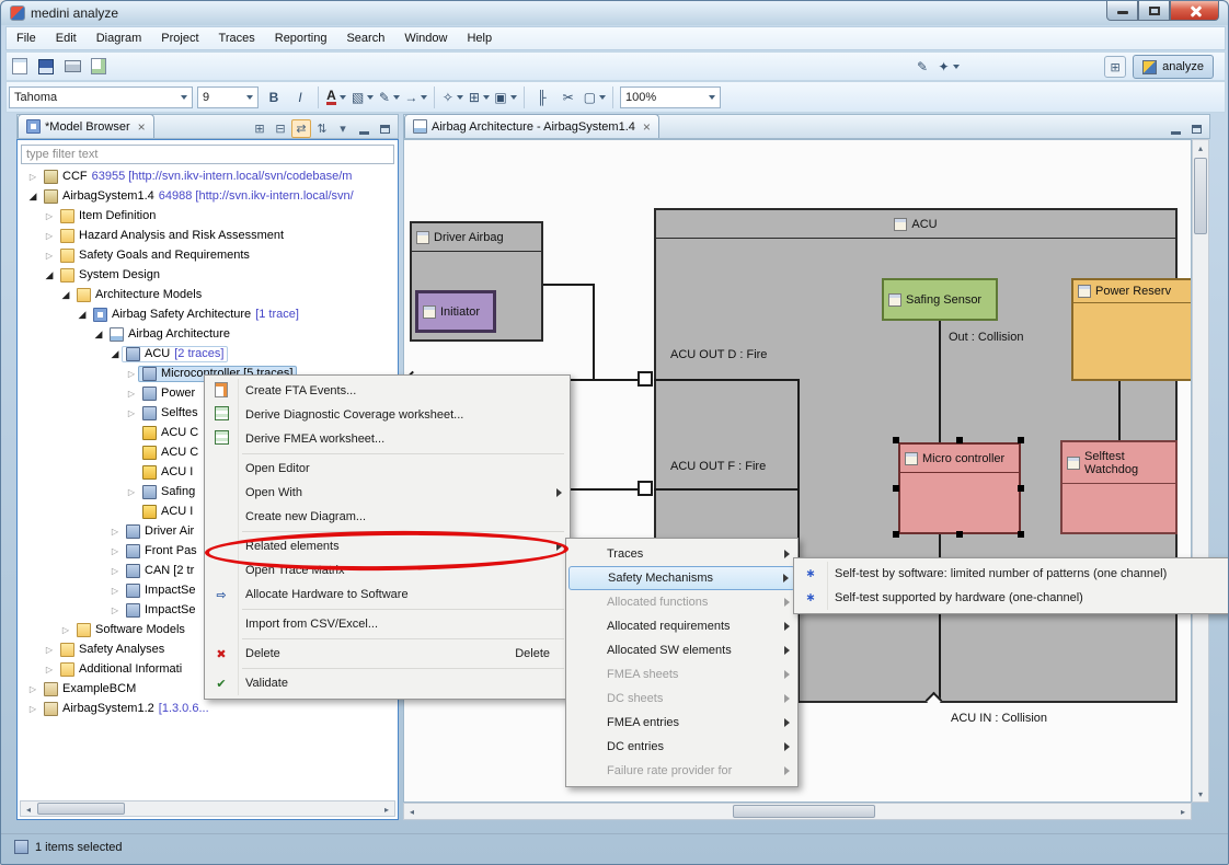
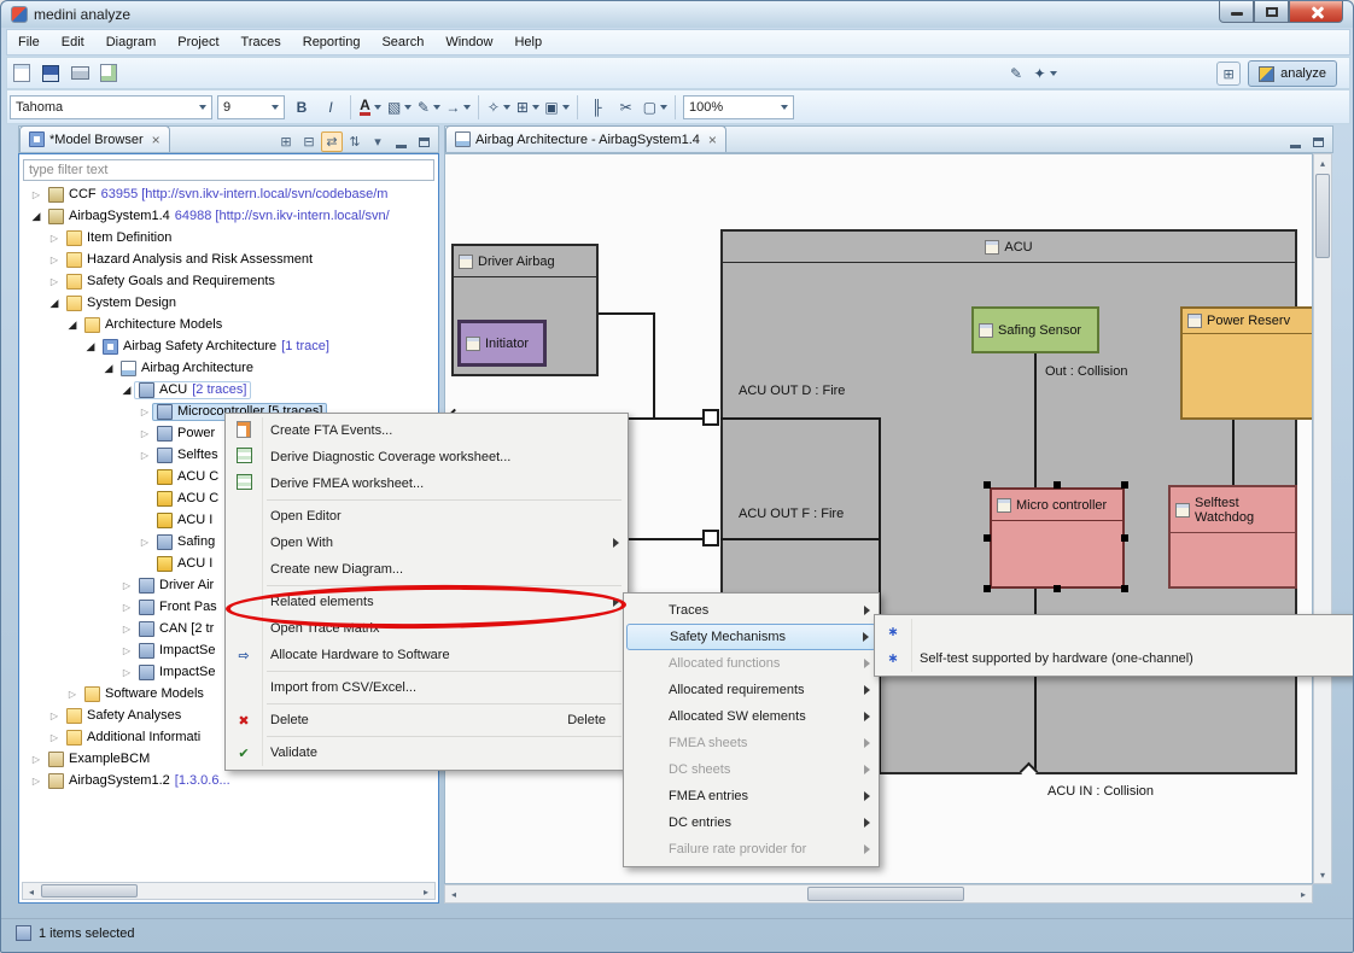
  medini analyze
  File
  Edit
  Diagram
  Project
  Traces
  Reporting
  Search
  Window
  Help
  ✎
  ✦
  ⊞
  analyze
  Tahoma
  9
  B
  I
  A
  ▧
  ✎
  →
  ✧
  ⊞
  ▣
  ╟
  ✂
  ▢
  100%
  *Model Browser
  ×
  ⊞
  ⊟
  ⇄
  ⇅
  ▾
  type filter text
  ▷
  CCF
  63955 [http://svn.ikv-intern.local/svn/codebase/m
  ◢
  AirbagSystem1.4
  64988 [http://svn.ikv-intern.local/svn/
  ▷
  Item Definition
  ▷
  Hazard Analysis and Risk Assessment
  ▷
  Safety Goals and Requirements
  ◢
  System Design
  ◢
  Architecture Models
  ◢
  Airbag Safety Architecture
  [1 trace]
  ◢
  Airbag Architecture
  ◢
  ACU
  [2 traces]
  ▷
  Microcontroller [5 traces]
  ▷
  Power
  ▷
  Selftes
  ACU C
  ACU C
  ACU I
  ▷
  Safing
  ACU I
  ▷
  Driver Air
  ▷
  Front Pas
  ▷
  CAN [2 tr
  ▷
  ImpactSe
  ▷
  ImpactSe
  ▷
  Software Models
  ▷
  Safety Analyses
  ▷
  Additional Informati
  ▷
  ExampleBCM
  ▷
  AirbagSystem1.2
  [1.3.0.6...
  ◂
  ▸
  Airbag Architecture - AirbagSystem1.4
  ×
  Driver Airbag
  Initiator
  ACU
  Safing Sensor
  Micro controller
  Selftest Watchdog
  Power Reserv
  ACU OUT D : Fire
  ACU OUT F : Fire
  Out : Collision
  ACU IN : Collision
  ▴
  ▾
  ◂
  ▸
  1 items selected
  Create FTA Events...
  Derive Diagnostic Coverage worksheet...
  Derive FMEA worksheet...
  Open Editor
  Open With
  Create new Diagram...
  Related elements
  Open Trace Matrix
  ⇨
  Allocate Hardware to Software
  Import from CSV/Excel...
  ✖
  Delete
  Delete
  ✔
  Validate
  Traces
  Safety Mechanisms
  Allocated functions
  Allocated requirements
  Allocated SW elements
  FMEA sheets
  DC sheets
  FMEA entries
  DC entries
  Failure rate provider for
  ∗
- Self-test by software: limited number of patterns (one channel)
  ∗
  Self-test supported by hardware (one-channel)
